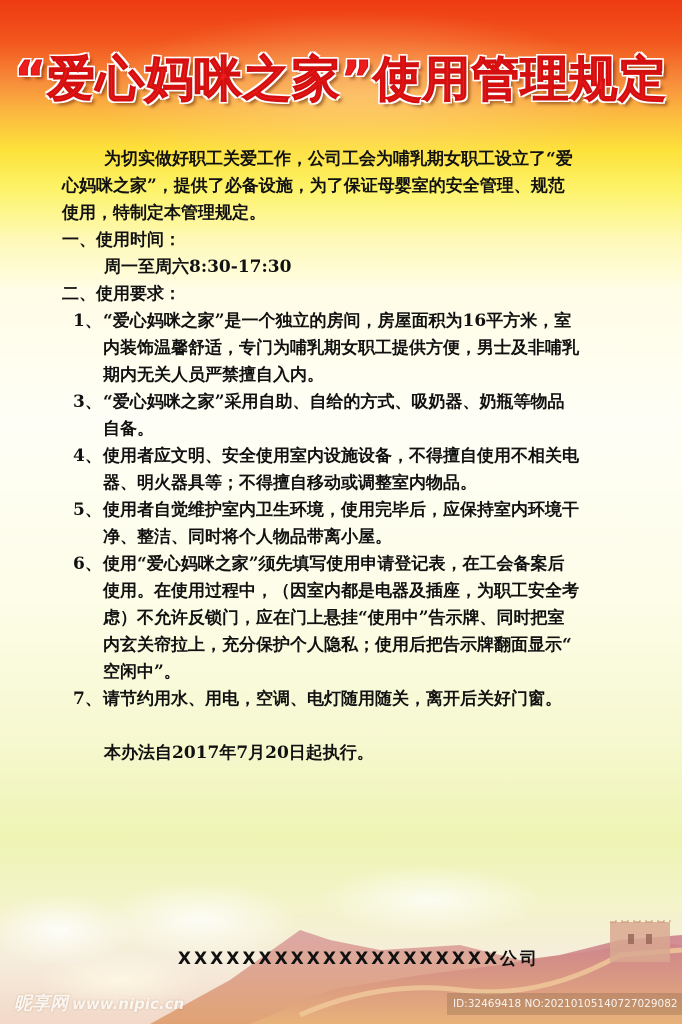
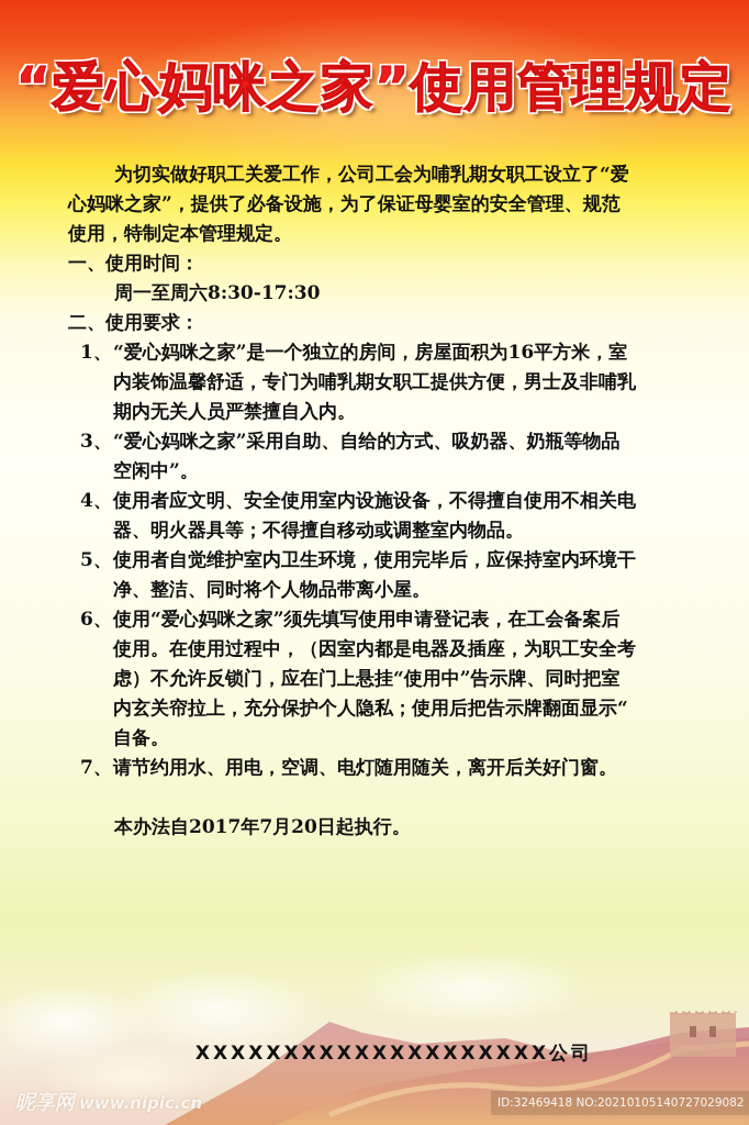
  “爱心妈咪之家”使用管理规定
  为切实做好职工关爱工作，公司工会为哺乳期女职工设立了“爱
  心妈咪之家”，提供了必备设施，为了保证母婴室的安全管理、规范
  使用，特制定本管理规定。
  一、使用时间：
  周一至周六8:30-17:30
  二、使用要求：
  1、
  “爱心妈咪之家”是一个独立的房间，房屋面积为16平方米，室
  内装饰温馨舒适，专门为哺乳期女职工提供方便，男士及非哺乳
  期内无关人员严禁擅自入内。
  3、
  “爱心妈咪之家”采用自助、自给的方式、吸奶器、奶瓶等物品
- 自备。
+ 空闲中”。
  4、
  使用者应文明、安全使用室内设施设备，不得擅自使用不相关电
  器、明火器具等；不得擅自移动或调整室内物品。
  5、
  使用者自觉维护室内卫生环境，使用完毕后，应保持室内环境干
  净、整洁、同时将个人物品带离小屋。
  6、
  使用“爱心妈咪之家”须先填写使用申请登记表，在工会备案后
  使用。在使用过程中，（因室内都是电器及插座，为职工安全考
  虑）不允许反锁门，应在门上悬挂“使用中”告示牌、同时把室
  内玄关帘拉上，充分保护个人隐私；使用后把告示牌翻面显示“
- 空闲中”。
+ 自备。
  7、
  请节约用水、用电，空调、电灯随用随关，离开后关好门窗。
  本办法自2017年7月20日起执行。
  XXXXXXXXXXXXXXXXXXXX公司
  昵享网 www.nipic.cn
  ID:32469418 NO:20210105140727029082
